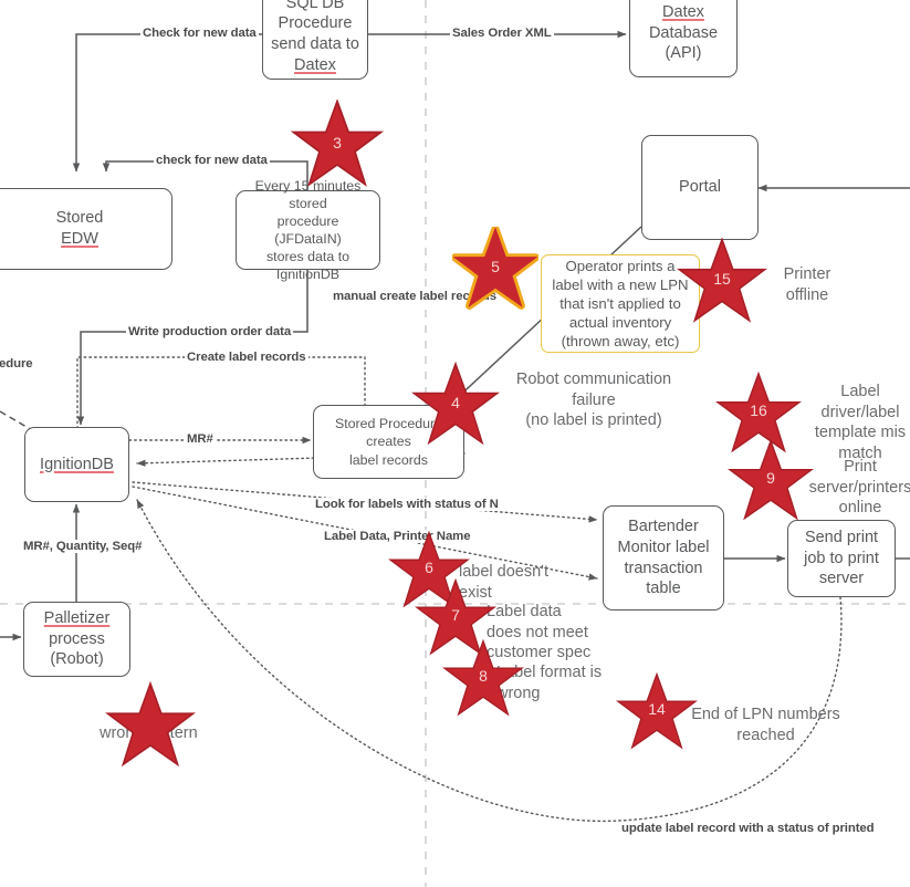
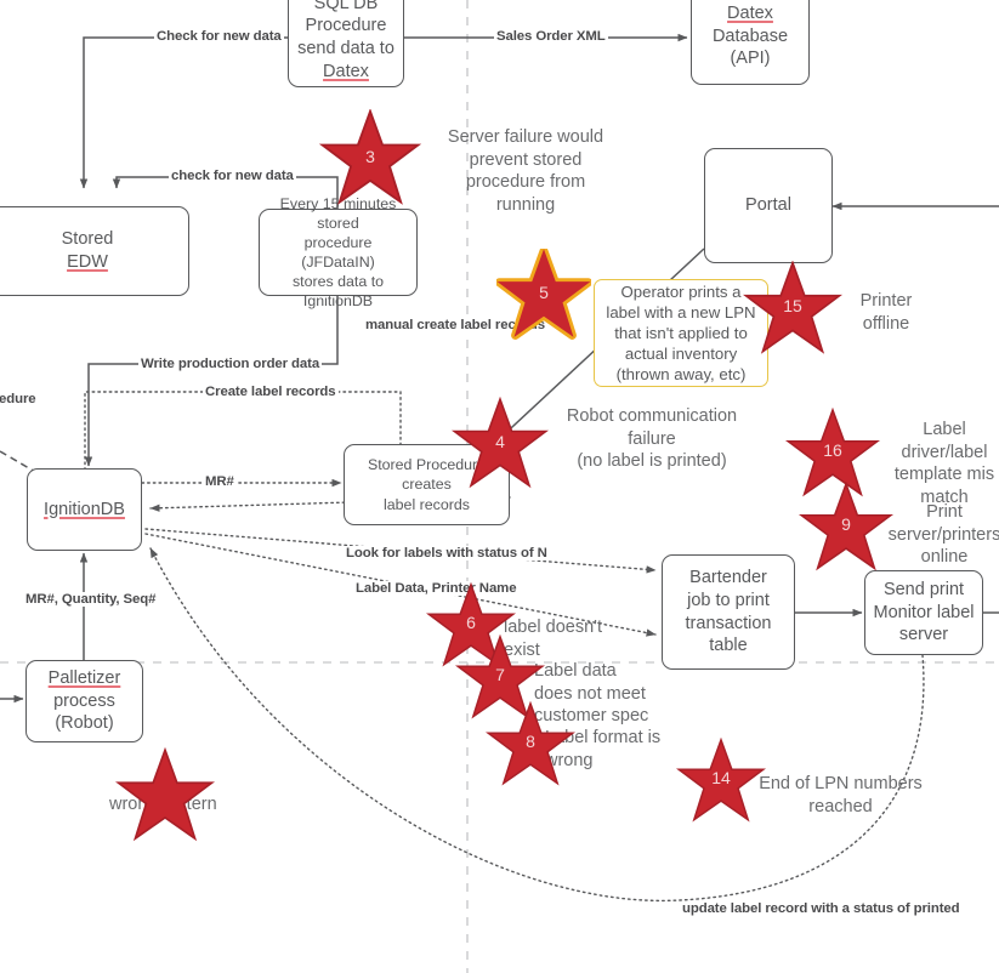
  SQL DB
  Procedure
  send data to
  Datex
  Datex
  Database
  (API)
  Stored
  EDW
  Every 15 minutes stored
  procedure (JFDataIN)
  stores data to IgnitionDB
  Portal
  IgnitionDB
  Stored Procedur creates
  label records
  Palletizer
  process
  (Robot)
  Bartender
- Monitor label
+ job to print
  transaction
  table
  Send print
- job to print
+ Monitor label
  server
  Operator prints a label with a new LPN that isn't applied to actual inventory (thrown away, etc)
  Check for new data
  Sales Order XML
  check for new data
  manual create label recs
  Write production order data
  Create label records
  edure
  MR#
  Look for labels with status of N
  Label Data, Printe Name
  MR#, Quantity, Seq#
  update label record with a status of printed
  3
+ Server failure would
+ prevent stored
+ procedure from
+ running
  5
  15
  Printer
  offline
  4
  Robot communication
  failure
  (no label is printed)
  16
  Label
  driver/label
  template mis
  match
  9
  Print
  server/printers
  online
  6
  label doesn't
  exist
  7
  Label data
  does not meet
  customer spec
  8
  bel format is
  wrong
  14
  End of LPN numbers
  reached
